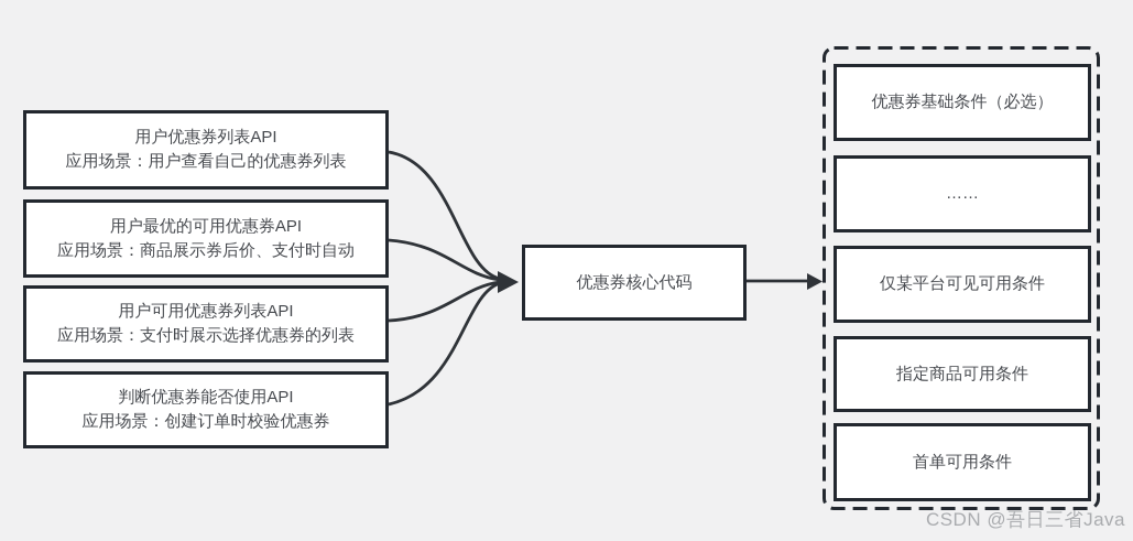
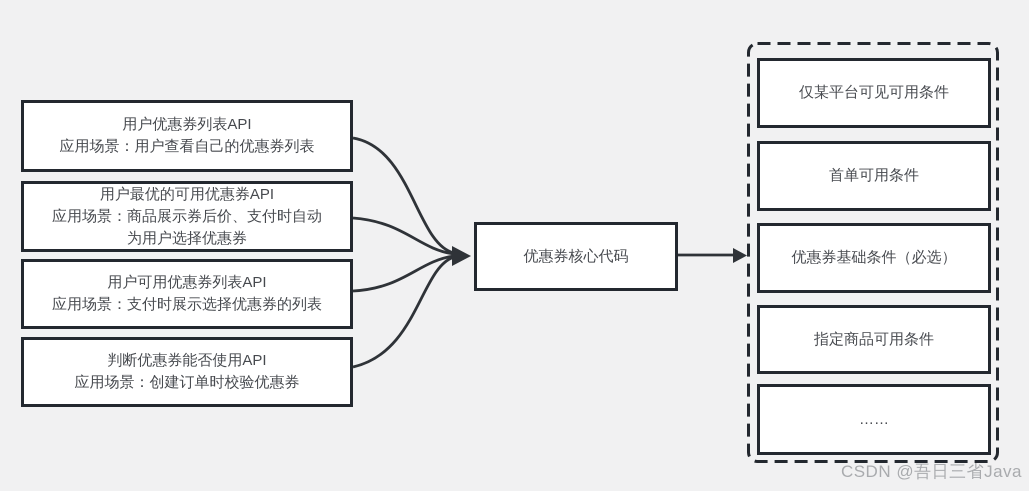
  用户优惠券列表API
  应用场景：用户查看自己的优惠券列表
  用户最优的可用优惠券API
  应用场景：商品展示券后价、支付时自动
+ 为用户选择优惠券
  用户可用优惠券列表API
  应用场景：支付时展示选择优惠券的列表
  判断优惠券能否使用API
  应用场景：创建订单时校验优惠券
  优惠券核心代码
- 优惠券基础条件（必选）
+ 仅某平台可见可用条件
- ……
+ 首单可用条件
- 仅某平台可见可用条件
+ 优惠券基础条件（必选）
  指定商品可用条件
- 首单可用条件
+ ……
  CSDN @吾日三省Java
